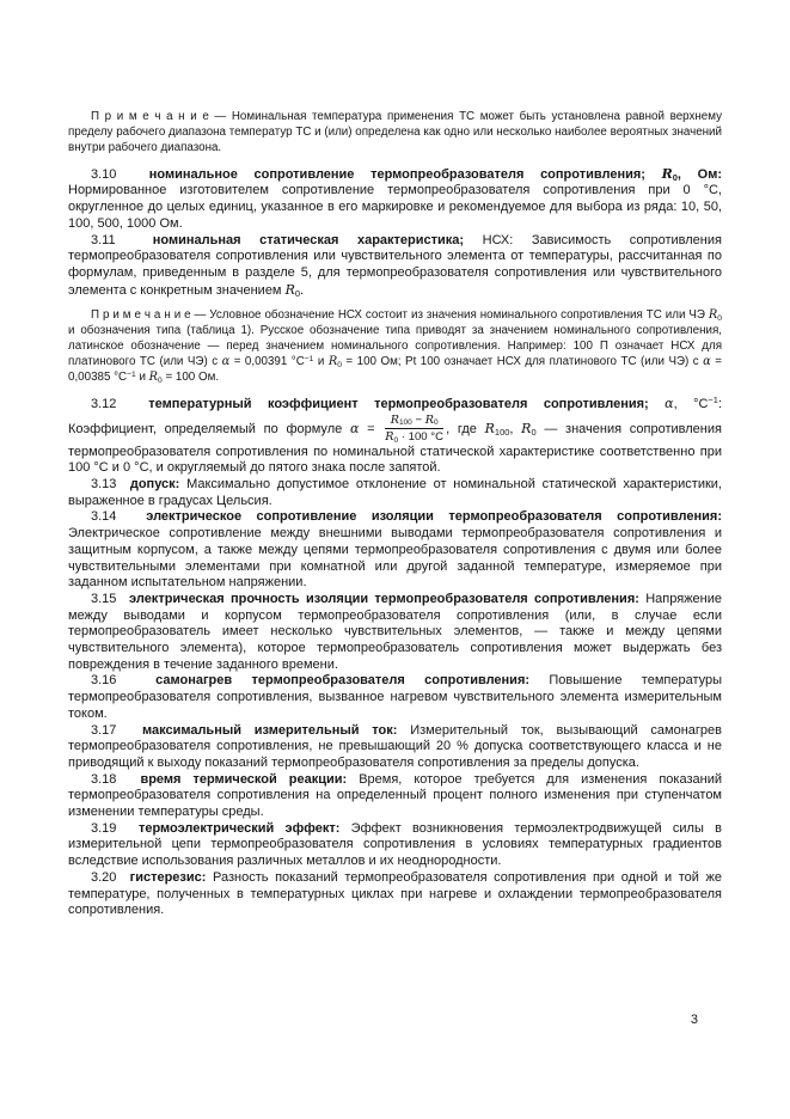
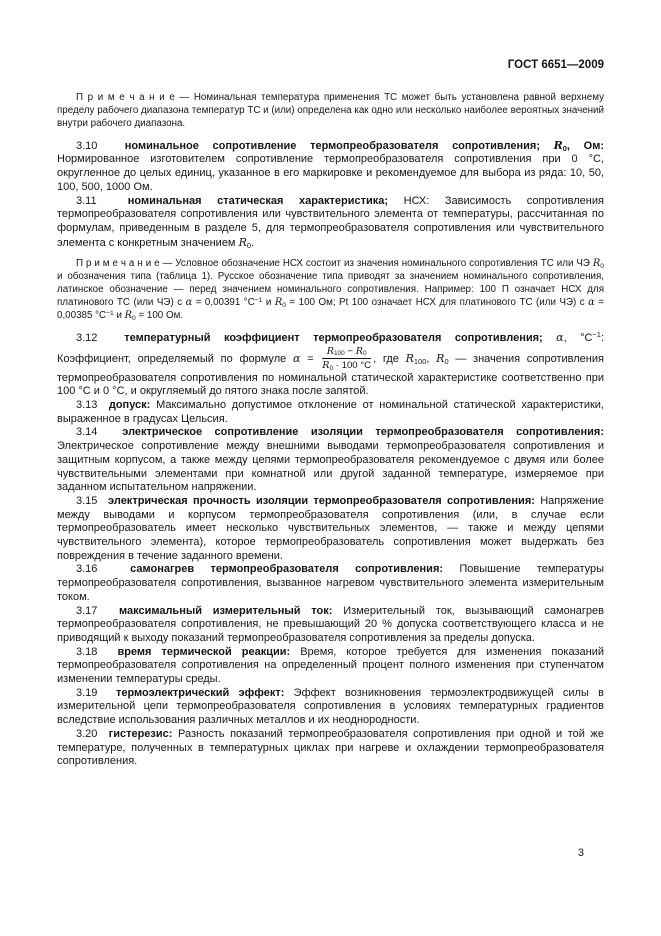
+ ГОСТ 6651—2009
  П р и м е ч а н и е — Номинальная температура применения ТС может быть установлена равной верхнему пределу рабочего диапазона температур ТС и (или) определена как одно или несколько наиболее вероятных значений внутри рабочего диапазона.
  3.10 номинальное сопротивление термопреобразователя сопротивления; R0, Ом: Нормированное изготовителем сопротивление термопреобразователя сопротивления при 0 °С, округленное до целых единиц, указанное в его маркировке и рекомендуемое для выбора из ряда: 10, 50, 100, 500, 1000 Ом.
  3.11 номинальная статическая характеристика; НСХ: Зависимость сопротивления термопреобразователя сопротивления или чувствительного элемента от температуры, рассчитанная по формулам, приведенным в разделе 5, для термопреобразователя сопротивления или чувствительного элемента с конкретным значением R0.
  П р и м е ч а н и е — Условное обозначение НСХ состоит из значения номинального сопротивления ТС или ЧЭ R и обозначения типа (таблица 1). Русское обозначение типа приводят за значением номинального сопротивления, латинское обозначение — перед значением номинального сопротивления. Например: 100 П означает НСХ для платинового ТС (или ЧЭ) с α = 0,00391 °С и R = 100 Ом; Pt 100 означает НСХ для платинового ТС (или ЧЭ) с α = 0,00385 °С и R = 100 Ом.
  3.12 температурный коэффициент термопреобразователя сопротивления; α, °С−1: Коэффициент, определяемый по формуле α =
  R · 100 °С
  , где R100, R0 — значения сопротивления термопреобразователя сопротивления по номинальной статической характеристике соответственно при 100 °С и 0 °С, и округляемый до пятого знака после запятой.
  3.13 допуск: Максимально допустимое отклонение от номинальной статической характеристики, выраженное в градусах Цельсия.
- 3.14 электрическое сопротивление изоляции термопреобразователя сопротивления: Электрическое сопротивление между внешними выводами термопреобразователя сопротивления и защитным корпусом, а также между цепями термопреобразователя сопротивления с двумя или более чувствительными элементами при комнатной или другой заданной температуре, измеряемое при заданном испытательном напряжении.
+ 3.14 электрическое сопротивление изоляции термопреобразователя сопротивления: Электрическое сопротивление между внешними выводами термопреобразователя сопротивления и защитным корпусом, а также между цепями термопреобразователя рекомендуемое с двумя или более чувствительными элементами при комнатной или другой заданной температуре, измеряемое при заданном испытательном напряжении.
  3.15 электрическая прочность изоляции термопреобразователя сопротивления: Напряжение между выводами и корпусом термопреобразователя сопротивления (или, в случае если термопреобразователь имеет несколько чувствительных элементов, — также и между цепями чувствительного элемента), которое термопреобразователь сопротивления может выдержать без повреждения в течение заданного времени.
  3.16 самонагрев термопреобразователя сопротивления: Повышение температуры термопреобразователя сопротивления, вызванное нагревом чувствительного элемента измерительным током.
  3.17 максимальный измерительный ток: Измерительный ток, вызывающий самонагрев термопреобразователя сопротивления, не превышающий 20 % допуска соответствующего класса и не приводящий к выходу показаний термопреобразователя сопротивления за пределы допуска.
  3.18 время термической реакции: Время, которое требуется для изменения показаний термопреобразователя сопротивления на определенный процент полного изменения при ступенчатом изменении температуры среды.
  3.19 термоэлектрический эффект: Эффект возникновения термоэлектродвижущей силы в измерительной цепи термопреобразователя сопротивления в условиях температурных градиентов вследствие использования различных металлов и их неоднородности.
  3.20 гистерезис: Разность показаний термопреобразователя сопротивления при одной и той же температуре, полученных в температурных циклах при нагреве и охлаждении термопреобразователя сопротивления.
  3
